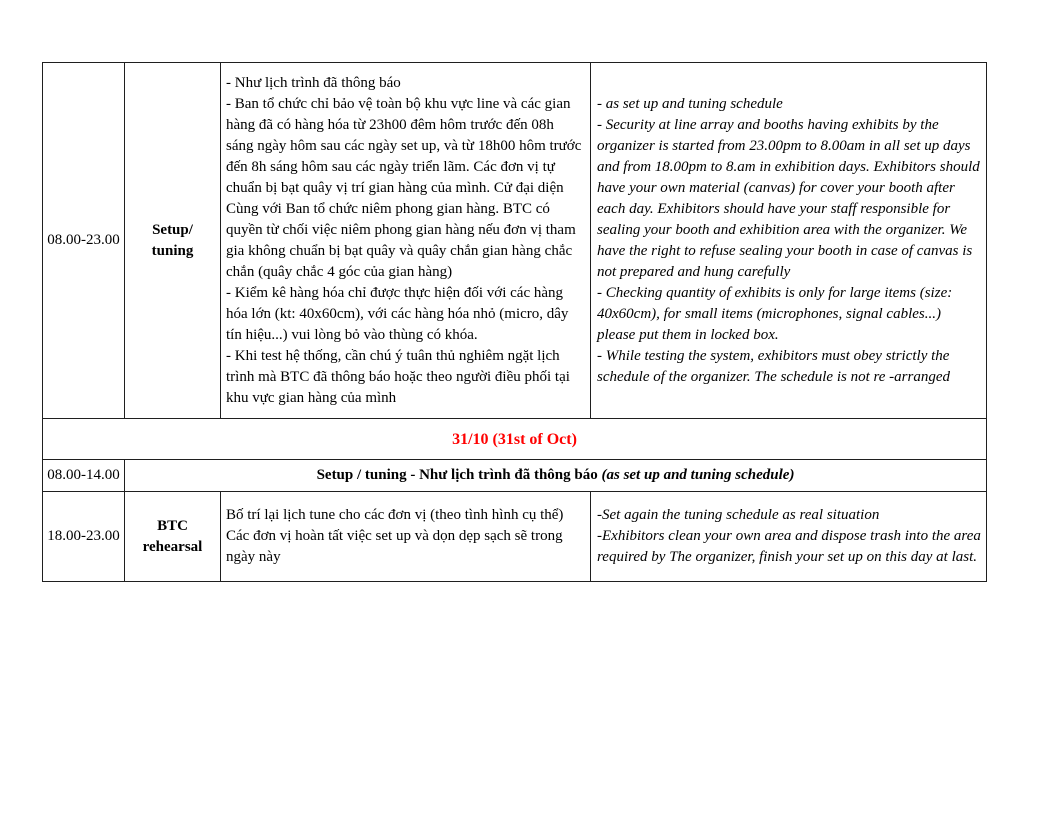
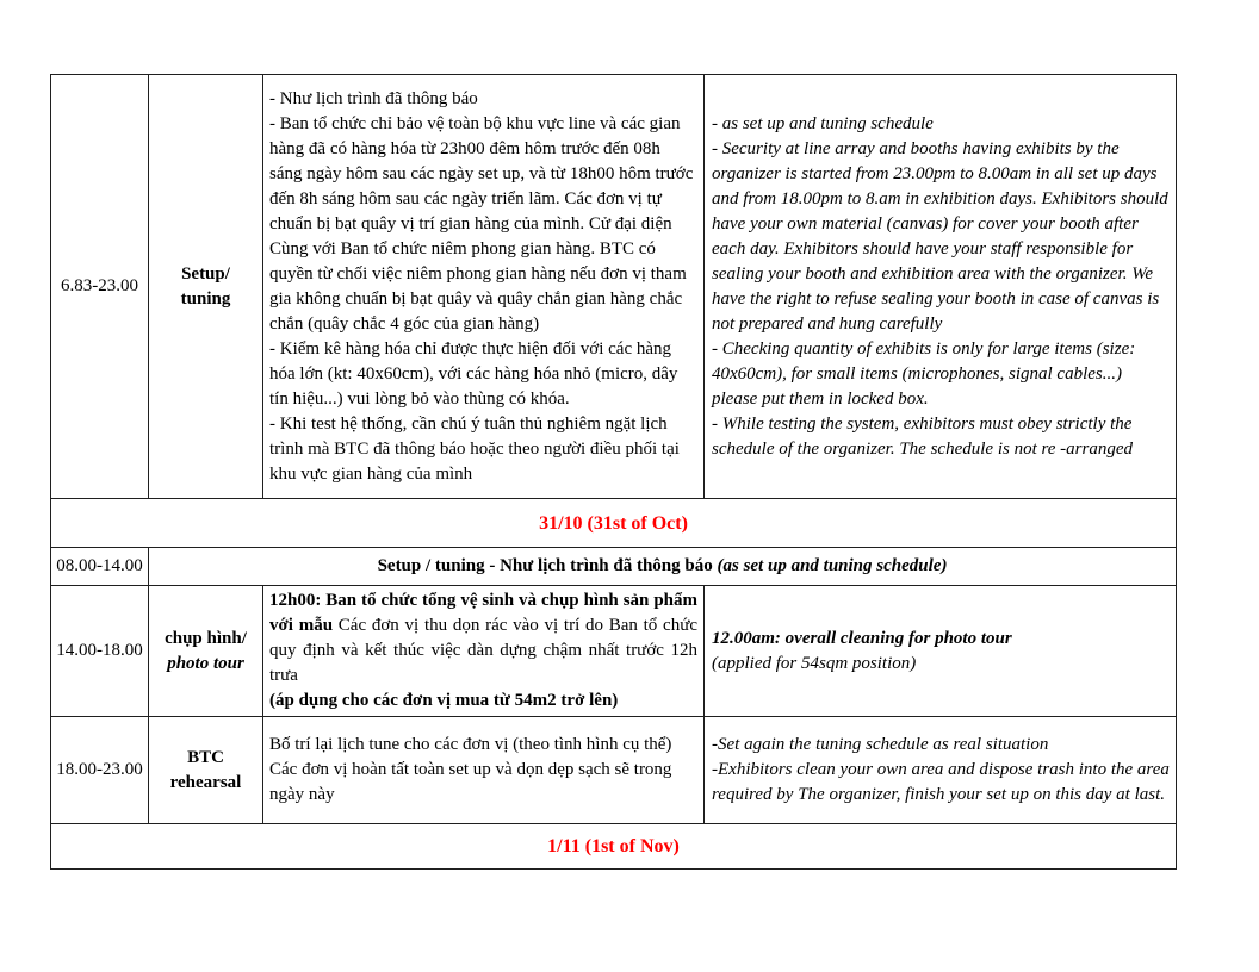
- 08.00-23.00	Setup/ tuning	- Như lịch trình đã thông báo - Ban tổ chức chỉ bảo vệ toàn bộ khu vực line và các gian hàng đã có hàng hóa từ 23h00 đêm hôm trước đến 08h sáng ngày hôm sau các ngày set up, và từ 18h00 hôm trước đến 8h sáng hôm sau các ngày triển lãm. Các đơn vị tự chuẩn bị bạt quây vị trí gian hàng của mình. Cử đại diện Cùng với Ban tổ chức niêm phong gian hàng. BTC có quyền từ chối việc niêm phong gian hàng nếu đơn vị tham gia không chuẩn bị bạt quây và quây chắn gian hàng chắc chắn (quây chắc 4 góc của gian hàng) - Kiểm kê hàng hóa chỉ được thực hiện đối với các hàng hóa lớn (kt: 40x60cm), với các hàng hóa nhỏ (micro, dây tín hiệu...) vui lòng bỏ vào thùng có khóa. - Khi test hệ thống, cần chú ý tuân thủ nghiêm ngặt lịch trình mà BTC đã thông báo hoặc theo người điều phối tại khu vực gian hàng của mình	- as set up and tuning schedule - Security at line array and booths having exhibits by the organizer is started from 23.00pm to 8.00am in all set up days and from 18.00pm to 8.am in exhibition days. Exhibitors should have your own material (canvas) for cover your booth after each day. Exhibitors should have your staff responsible for sealing your booth and exhibition area with the organizer. We have the right to refuse sealing your booth in case of canvas is not prepared and hung carefully - Checking quantity of exhibits is only for large items (size: 40x60cm), for small items (microphones, signal cables...) please put them in locked box. - While testing the system, exhibitors must obey strictly the schedule of the organizer. The schedule is not re -arranged
+ 6.83-23.00	Setup/ tuning	- Như lịch trình đã thông báo - Ban tổ chức chỉ bảo vệ toàn bộ khu vực line và các gian hàng đã có hàng hóa từ 23h00 đêm hôm trước đến 08h sáng ngày hôm sau các ngày set up, và từ 18h00 hôm trước đến 8h sáng hôm sau các ngày triển lãm. Các đơn vị tự chuẩn bị bạt quây vị trí gian hàng của mình. Cử đại diện Cùng với Ban tổ chức niêm phong gian hàng. BTC có quyền từ chối việc niêm phong gian hàng nếu đơn vị tham gia không chuẩn bị bạt quây và quây chắn gian hàng chắc chắn (quây chắc 4 góc của gian hàng) - Kiểm kê hàng hóa chỉ được thực hiện đối với các hàng hóa lớn (kt: 40x60cm), với các hàng hóa nhỏ (micro, dây tín hiệu...) vui lòng bỏ vào thùng có khóa. - Khi test hệ thống, cần chú ý tuân thủ nghiêm ngặt lịch trình mà BTC đã thông báo hoặc theo người điều phối tại khu vực gian hàng của mình	- as set up and tuning schedule - Security at line array and booths having exhibits by the organizer is started from 23.00pm to 8.00am in all set up days and from 18.00pm to 8.am in exhibition days. Exhibitors should have your own material (canvas) for cover your booth after each day. Exhibitors should have your staff responsible for sealing your booth and exhibition area with the organizer. We have the right to refuse sealing your booth in case of canvas is not prepared and hung carefully - Checking quantity of exhibits is only for large items (size: 40x60cm), for small items (microphones, signal cables...) please put them in locked box. - While testing the system, exhibitors must obey strictly the schedule of the organizer. The schedule is not re -arranged
  31/10 (31st of Oct)
  08.00-14.00	Setup / tuning - Như lịch trình đã thông báo (as set up and tuning schedule)
+ 14.00-18.00	chụp hình/photo tour	12h00: Ban tổ chức tổng vệ sinh và chụp hình sản phẩm với mẫu Các đơn vị thu dọn rác vào vị trí do Ban tổ chức quy định và kết thúc việc dàn dựng chậm nhất trước 12h trưa (áp dụng cho các đơn vị mua từ 54m2 trở lên)	12.00am: overall cleaning for photo tour (applied for 54sqm position)
- 18.00-23.00	BTC rehearsal	Bố trí lại lịch tune cho các đơn vị (theo tình hình cụ thể) Các đơn vị hoàn tất việc set up và dọn dẹp sạch sẽ trong ngày này	-Set again the tuning schedule as real situation -Exhibitors clean your own area and dispose trash into the area required by The organizer, finish your set up on this day at last.
+ 18.00-23.00	BTC rehearsal	Bố trí lại lịch tune cho các đơn vị (theo tình hình cụ thể) Các đơn vị hoàn tất toàn set up và dọn dẹp sạch sẽ trong ngày này	-Set again the tuning schedule as real situation -Exhibitors clean your own area and dispose trash into the area required by The organizer, finish your set up on this day at last.
+ 1/11 (1st of Nov)
